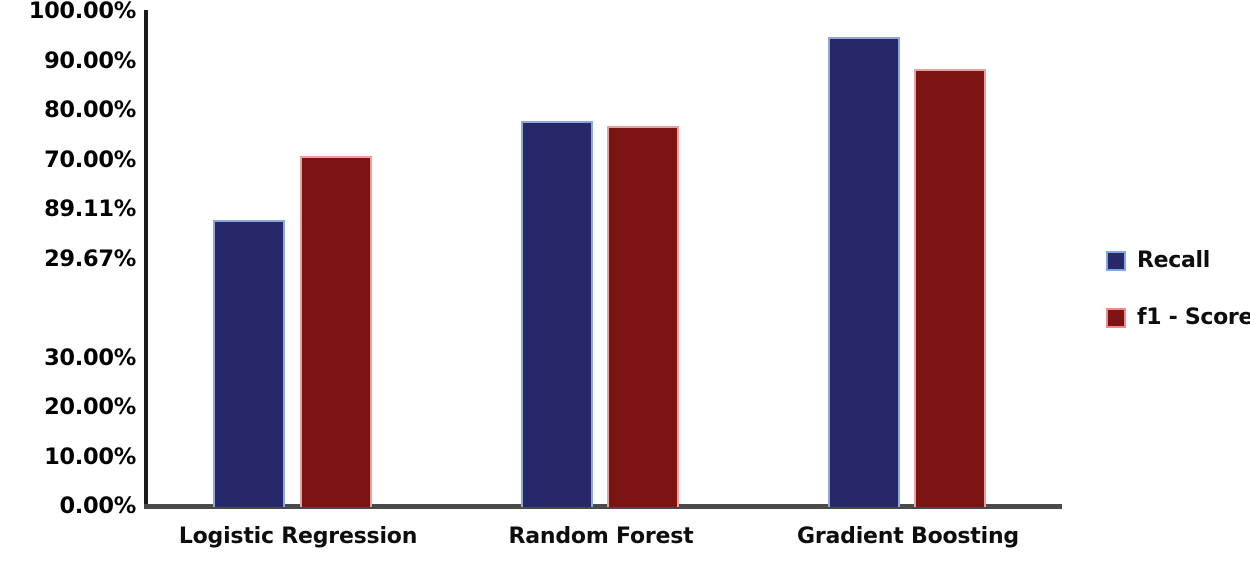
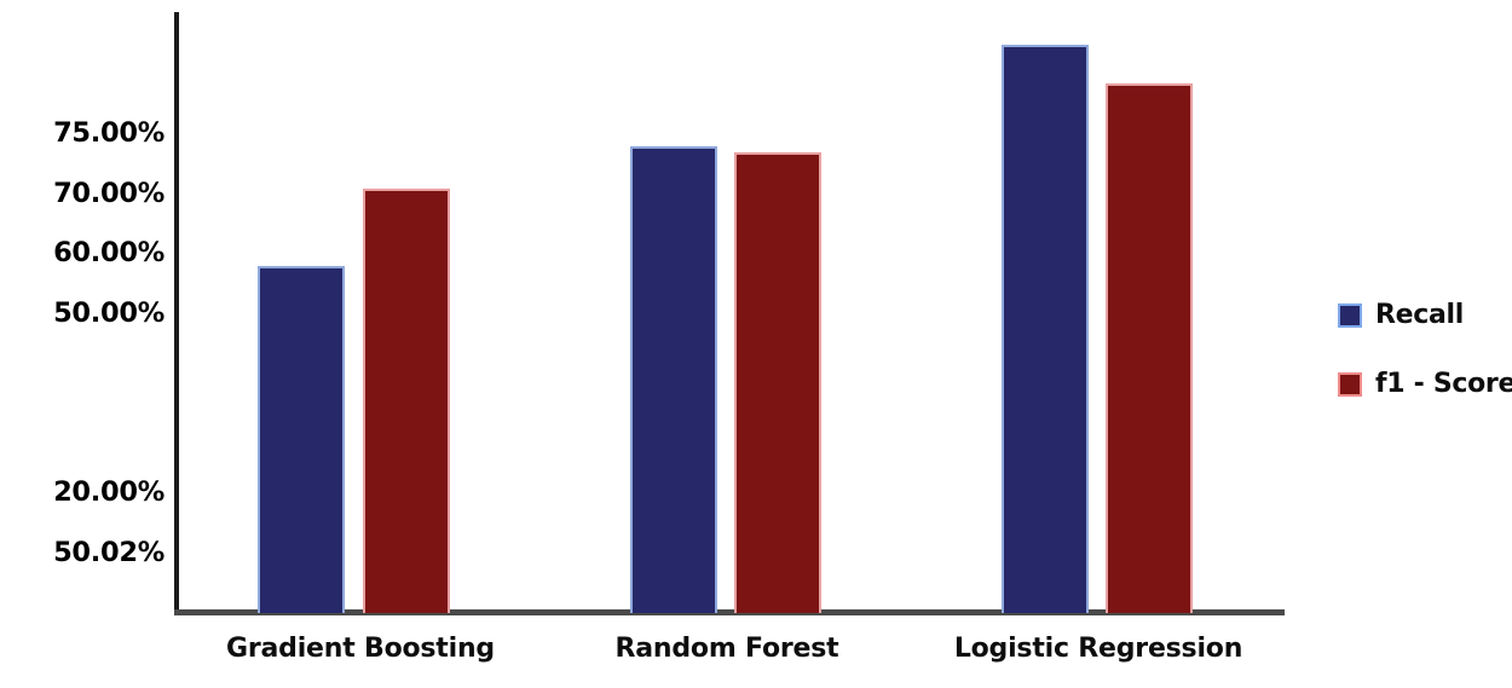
- 100.00%
- 90.00%
- 80.00%
+ 75.00%
  70.00%
- 89.11%
+ 60.00%
- 29.67%
+ 50.00%
- 30.00%
  20.00%
- 10.00%
+ 50.02%
- 0.00%
- Logistic Regression
+ Gradient Boosting
  Random Forest
- Gradient Boosting
+ Logistic Regression
  Recall
  f1 - Score
